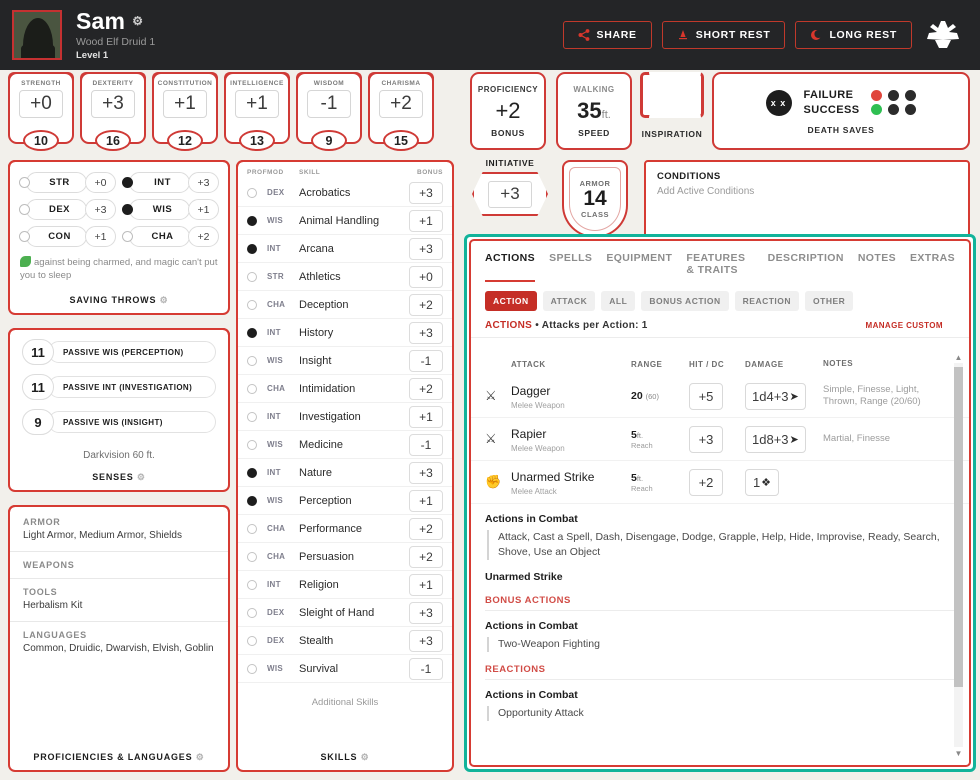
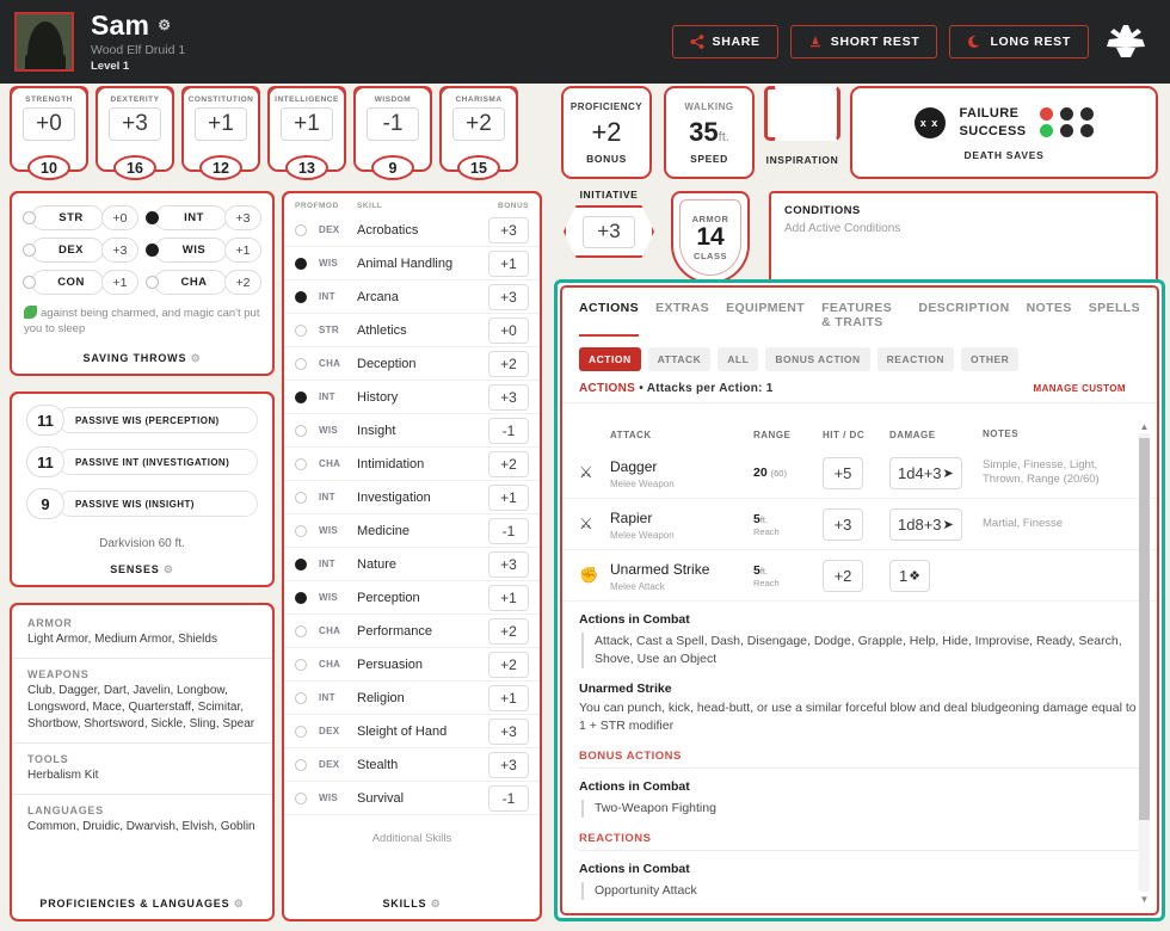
  Sam
  ⚙
  Wood Elf Druid 1
  Level 1
  SHARE
  SHORT REST
  LONG REST
  +0
  10
  +3
  16
  +1
  12
  +1
  13
  -1
  9
  +2
  15
  PROFICIENCY
  +2
  BONUS
  WALKING
  35ft.
  SPEED
  INSPIRATION
  x x
  FAILURE
  SUCCESS
  DEATH SAVES
  STR
  +0
  INT
  +3
  DEX
  +3
  WIS
  +1
  CON
  +1
  CHA
  +2
  against being charmed, and magic can't put you to sleep
  SAVING THROWS ⚙
  11
  PASSIVE WIS (PERCEPTION)
  11
  PASSIVE INT (INVESTIGATION)
  9
  PASSIVE WIS (INSIGHT)
  Darkvision 60 ft.
  SENSES ⚙
  ARMOR
  Light Armor, Medium Armor, Shields
  WEAPONS
+ Club, Dagger, Dart, Javelin, Longbow, Longsword, Mace, Quarterstaff, Scimitar, Shortbow, Shortsword, Sickle, Sling, Spear
  TOOLS
  Herbalism Kit
  LANGUAGES
  Common, Druidic, Dwarvish, Elvish, Goblin
  PROFICIENCIES & LANGUAGES ⚙
  DEX
  Acrobatics
  +3
  WIS
  Animal Handling
  +1
  INT
  Arcana
  +3
  STR
  Athletics
  +0
  CHA
  Deception
  +2
  INT
  History
  +3
  WIS
  Insight
  -1
  CHA
  Intimidation
  +2
  INT
  Investigation
  +1
  WIS
  Medicine
  -1
  INT
  Nature
  +3
  WIS
  Perception
  +1
  CHA
  Performance
  +2
  CHA
  Persuasion
  +2
  INT
  Religion
  +1
  DEX
  Sleight of Hand
  +3
  DEX
  Stealth
  +3
  WIS
  Survival
  -1
  Additional Skills
  SKILLS ⚙
  INITIATIVE
  +3
  ARMOR
  14
  CLASS
  CONDITIONS
  Add Active Conditions
  ACTIONS
- SPELLS
+ EXTRAS
  EQUIPMENT
  FEATURES & TRAITS
  DESCRIPTION
  NOTES
- EXTRAS
+ SPELLS
  ACTION
  ATTACK
  ALL
  BONUS ACTION
  REACTION
  OTHER
  ACTIONS • Attacks per Action: 1
  MANAGE CUSTOM
  ATTACK
  RANGE
  HIT / DC
  DAMAGE
  NOTES
  ⚔
  Dagger
  Melee Weapon
  20 (60)
  +5
  1d4+3
  ➤
  Simple, Finesse, Light, Thrown, Range (20/60)
  ⚔
  Rapier
  Melee Weapon
  5ft.
  Reach
  +3
  1d8+3
  ➤
  Martial, Finesse
  ✊
  Unarmed Strike
  Melee Attack
  5ft.
  Reach
  +2
  1
  ❖
  Actions in Combat
  Attack, Cast a Spell, Dash, Disengage, Dodge, Grapple, Help, Hide, Improvise, Ready, Search, Shove, Use an Object
  Unarmed Strike
+ You can punch, kick, head-butt, or use a similar forceful blow and deal bludgeoning damage equal to 1 + STR modifier
  BONUS ACTIONS
  Actions in Combat
  Two-Weapon Fighting
  REACTIONS
  Actions in Combat
  Opportunity Attack
  ▲
  ▼
